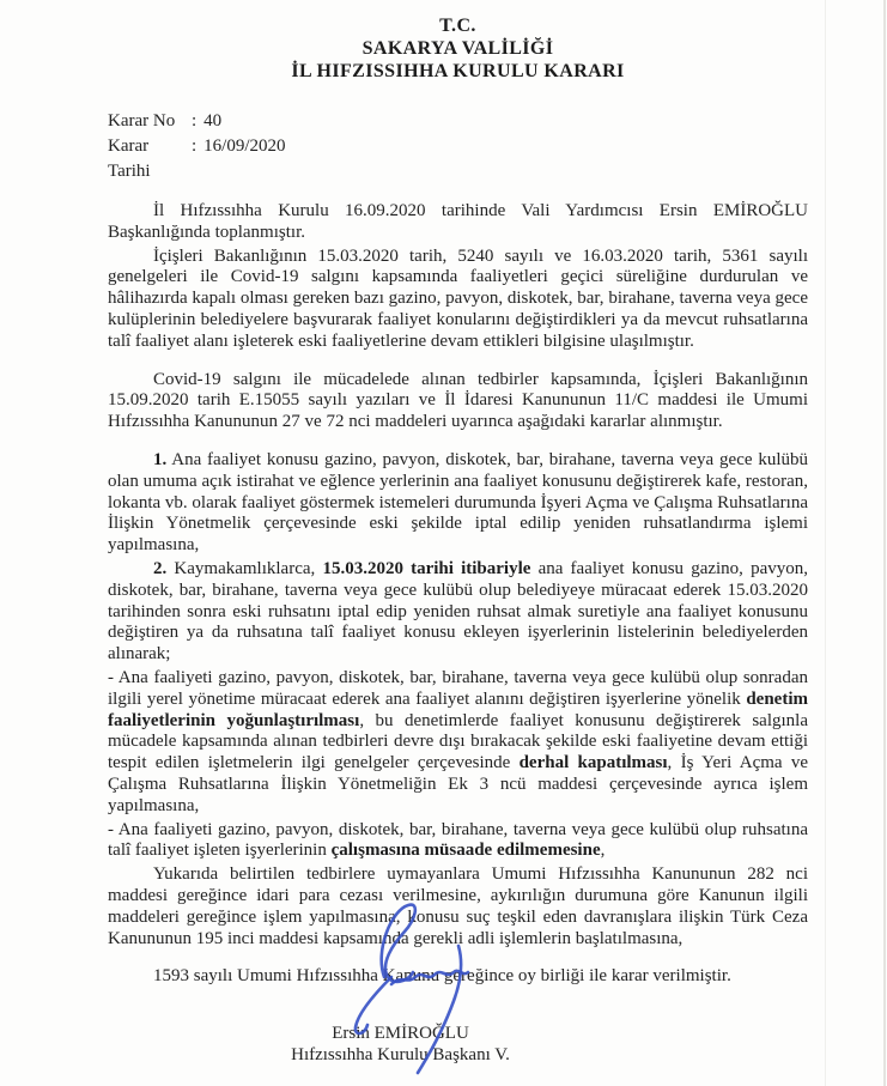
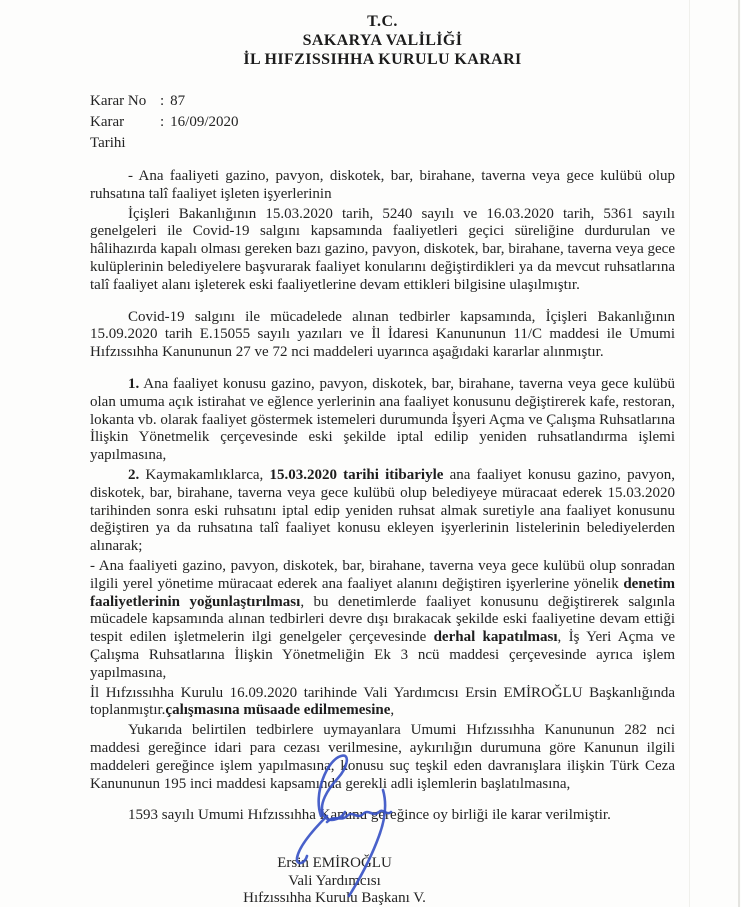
  T.C.
  SAKARYA VALİLİĞİ
  İL HIFZISSIHHA KURULU KARARI
  Karar No
  :
- 40
+ 87
  Karar Tarihi
  :
  16/09/2020
- İl Hıfzıssıhha Kurulu 16.09.2020 tarihinde Vali Yardımcısı Ersin EMİROĞLU Başkanlığında toplanmıştır.
+ - Ana faaliyeti gazino, pavyon, diskotek, bar, birahane, taverna veya gece kulübü olup ruhsatına talî faaliyet işleten işyerlerinin
  İçişleri Bakanlığının 15.03.2020 tarih, 5240 sayılı ve 16.03.2020 tarih, 5361 sayılı genelgeleri ile Covid-19 salgını kapsamında faaliyetleri geçici süreliğine durdurulan ve hâlihazırda kapalı olması gereken bazı gazino, pavyon, diskotek, bar, birahane, taverna veya gece kulüplerinin belediyelere başvurarak faaliyet konularını değiştirdikleri ya da mevcut ruhsatlarına talî faaliyet alanı işleterek eski faaliyetlerine devam ettikleri bilgisine ulaşılmıştır.
  Covid-19 salgını ile mücadelede alınan tedbirler kapsamında, İçişleri Bakanlığının 15.09.2020 tarih E.15055 sayılı yazıları ve İl İdaresi Kanununun 11/C maddesi ile Umumi Hıfzıssıhha Kanununun 27 ve 72 nci maddeleri uyarınca aşağıdaki kararlar alınmıştır.
  1. Ana faaliyet konusu gazino, pavyon, diskotek, bar, birahane, taverna veya gece kulübü olan umuma açık istirahat ve eğlence yerlerinin ana faaliyet konusunu değiştirerek kafe, restoran, lokanta vb. olarak faaliyet göstermek istemeleri durumunda İşyeri Açma ve Çalışma Ruhsatlarına İlişkin Yönetmelik çerçevesinde eski şekilde iptal edilip yeniden ruhsatlandırma işlemi yapılmasına,
  2. Kaymakamlıklarca, 15.03.2020 tarihi itibariyle ana faaliyet konusu gazino, pavyon, diskotek, bar, birahane, taverna veya gece kulübü olup belediyeye müracaat ederek 15.03.2020 tarihinden sonra eski ruhsatını iptal edip yeniden ruhsat almak suretiyle ana faaliyet konusunu değiştiren ya da ruhsatına talî faaliyet konusu ekleyen işyerlerinin listelerinin belediyelerden alınarak;
  - Ana faaliyeti gazino, pavyon, diskotek, bar, birahane, taverna veya gece kulübü olup sonradan ilgili yerel yönetime müracaat ederek ana faaliyet alanını değiştiren işyerlerine yönelik denetim faaliyetlerinin yoğunlaştırılması, bu denetimlerde faaliyet konusunu değiştirerek salgınla mücadele kapsamında alınan tedbirleri devre dışı bırakacak şekilde eski faaliyetine devam ettiği tespit edilen işletmelerin ilgi genelgeler çerçevesinde derhal kapatılması, İş Yeri Açma ve Çalışma Ruhsatlarına İlişkin Yönetmeliğin Ek 3 ncü maddesi çerçevesinde ayrıca işlem yapılmasına,
- - Ana faaliyeti gazino, pavyon, diskotek, bar, birahane, taverna veya gece kulübü olup ruhsatına talî faaliyet işleten işyerlerinin çalışmasına müsaade edilmemesine,
+ İl Hıfzıssıhha Kurulu 16.09.2020 tarihinde Vali Yardımcısı Ersin EMİROĞLU Başkanlığında toplanmıştır.çalışmasına müsaade edilmemesine,
  Yukarıda belirtilen tedbirlere uymayanlara Umumi Hıfzıssıhha Kanununun 282 nci maddesi gereğince idari para cezası verilmesine, aykırılığın durumuna göre Kanunun ilgili maddeleri gereğince işlem yapılmasına, konusu suç teşkil eden davranışlara ilişkin Türk Ceza Kanununun 195 inci maddesi kapsamında gerekli adli işlemlerin başlatılmasına,
  1593 sayılı Umumi Hıfzıssıhhaa gereğince oy birliği ile karar verilmiştir.
  Ersn EMİROLU
+ Vali Yardımcısı
  Hıfzıssıhha Kurulu Başkanı V.
